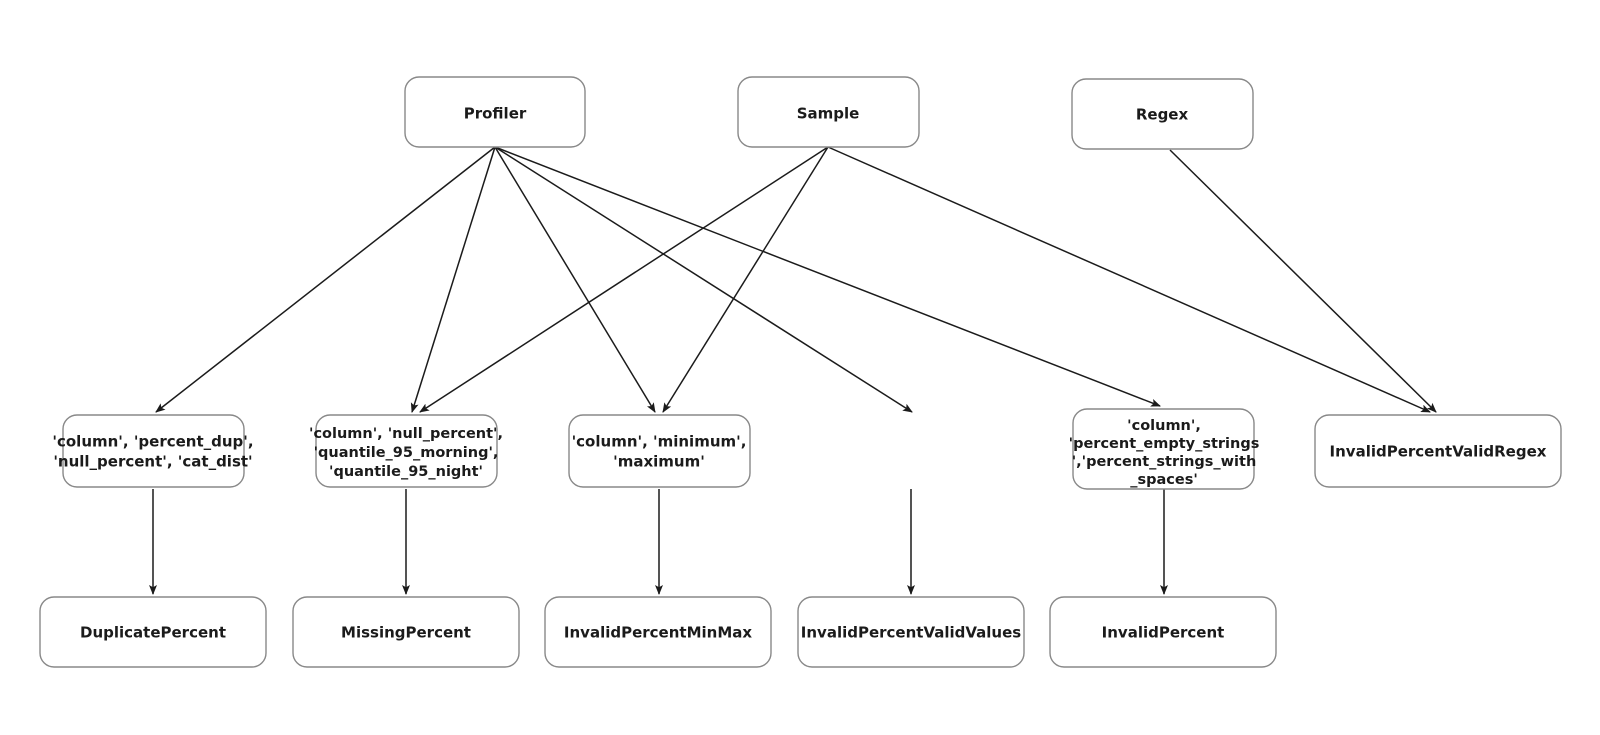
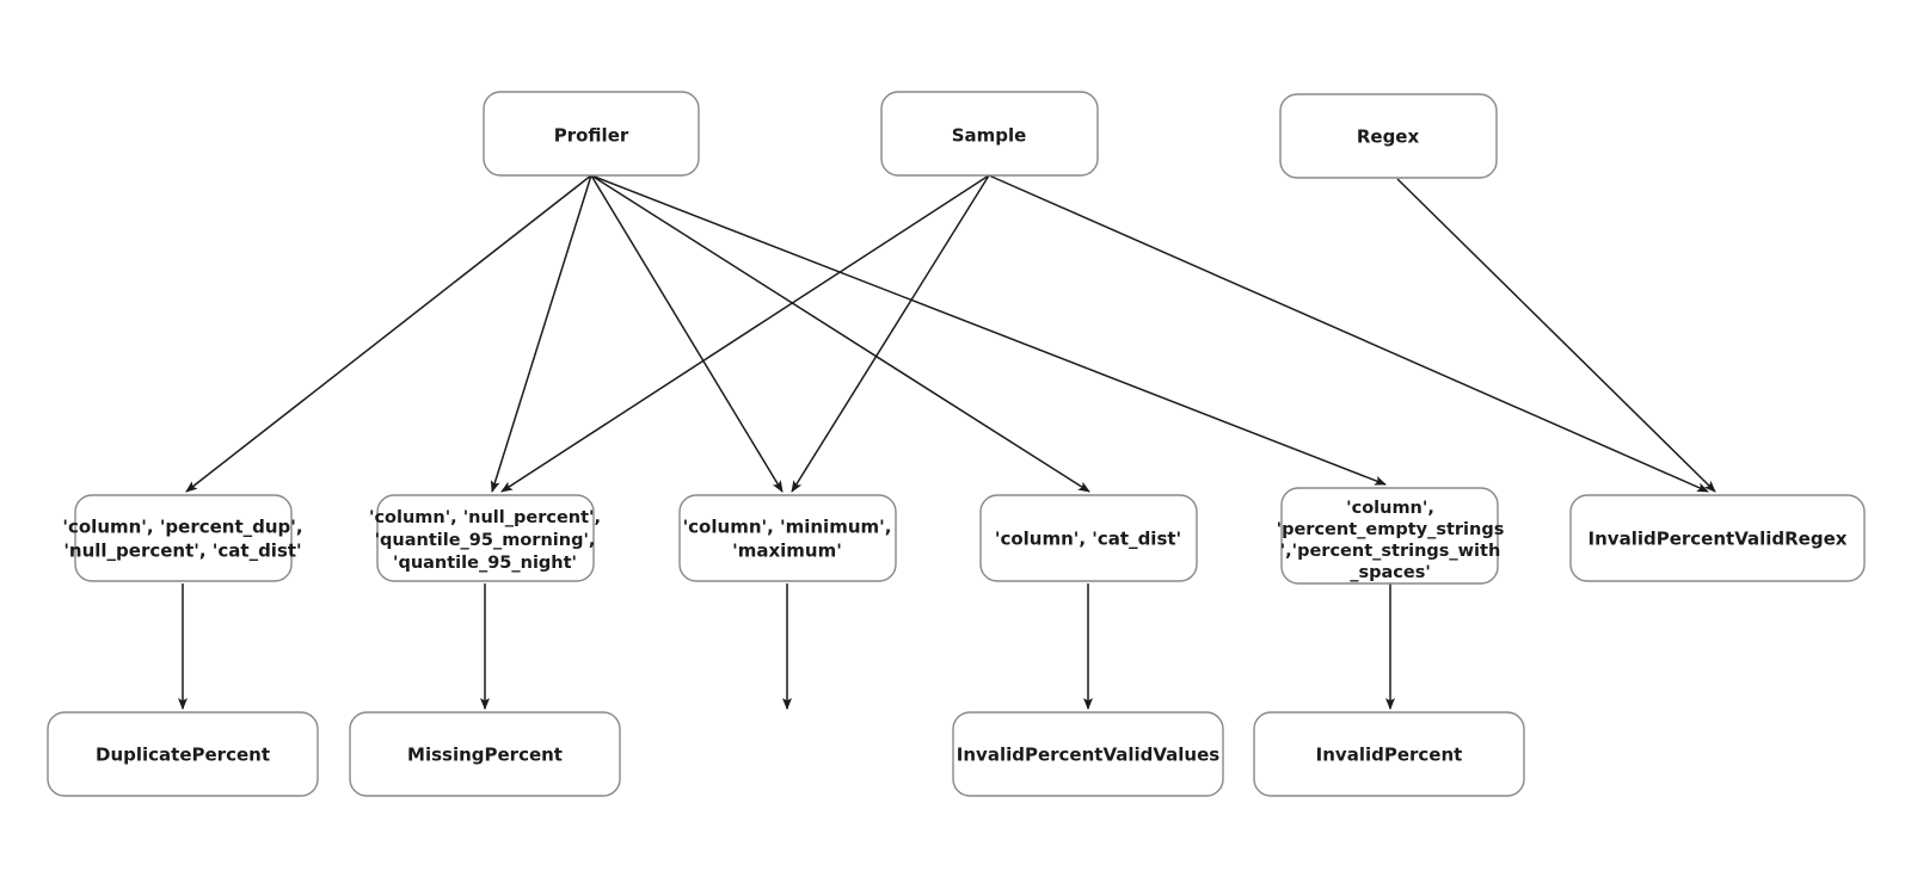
  Profiler
  Sample
  Regex
  'column', 'percent_dup',
  'null_percent', 'cat_dist'
  'column', 'null_percent',
  'quantile_95_morning',
  'quantile_95_night'
  'column', 'minimum',
  'maximum'
+ 'column', 'cat_dist'
  'column',
  'percent_empty_strings
  ','percent_strings_with
  _spaces'
  InvalidPercentValidRegex
  DuplicatePercent
  MissingPercent
- InvalidPercentMinMax
  InvalidPercentValidValues
  InvalidPercent
